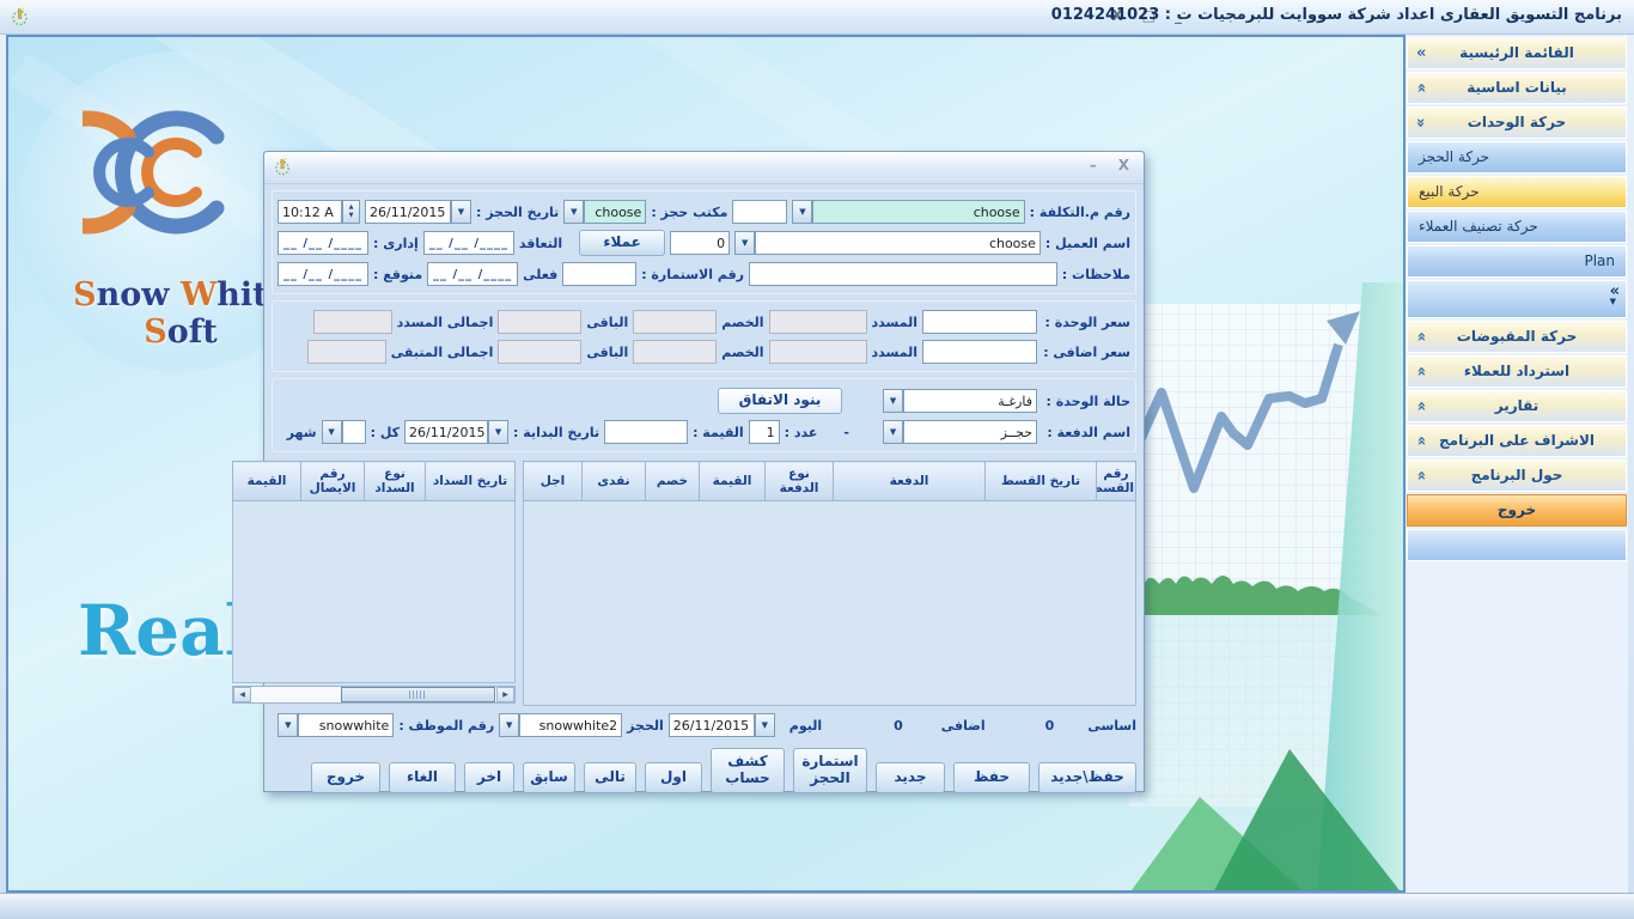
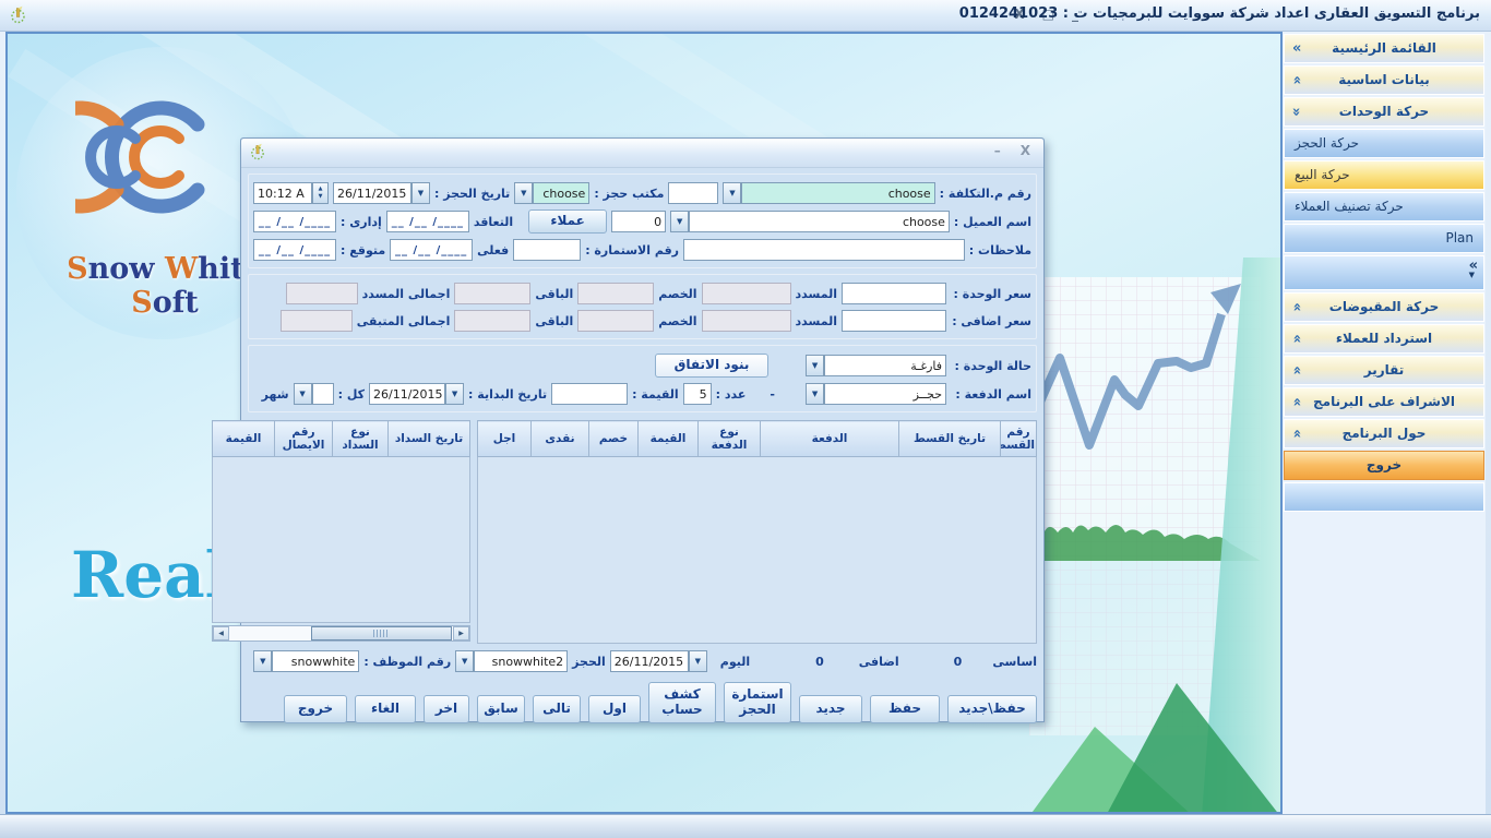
  X
  □
  _
  برنامج التسويق العقارى اعداد شركة سووايت للبرمجيات ت : 0124241023
  Snow Whit Soft
  »
  القائمة الرئيسية
  بيانات اساسية
  حركة الوحدات
  حركة الحجز
  حركة البيع
  حركة تصنيف العملاء
  Plan
  »
  ▼
  حركة المقبوضات
  استرداد للعملاء
  تقارير
  الاشراف على البرنامج
  حول البرنامج
  خروج
  –
  X
  رقم م.التكلفة :
  choose
  ▼
  مكتب حجز :
  choose
  ▼
  تاريخ الحجز :
  26/11/2015
  ▼
  10:12 A
  اسم العميل :
  choose
  ▼
  0
  عملاء
  التعاقد
  __ /__ /____
  إدارى :
  __ /__ /____
  ملاحظات :
  رقم الاستمارة :
  فعلى
  __ /__ /____
  متوقع :
  __ /__ /____
  سعر الوحدة :
  المسدد
  الخصم
  الباقى
  اجمالى المسدد
  سعر اضافى :
  المسدد
  الخصم
  الباقى
  اجمالى المتبقى
  حالة الوحدة :
  فارغـة
  ▼
  بنود الاتفاق
  اسم الدفعة :
  حجــز
  ▼
  -
  عدد :
- 1
+ 5
  القيمة :
  تاريخ البداية :
  26/11/2015
  ▼
  كل :
  ▼
  شهر
  رقم القسط	تاريخ القسط	الدفعة	نوع الدفعة	القيمة	خصم	نقدى	اجل
  تاريخ السداد	نوع السداد	رقم الايصال	القيمة
  اساسى
  0
  اضافى
  0
  اليوم
  26/11/2015
  ▼
  الحجز
  snowwhite2
  ▼
  رقم الموظف :
  snowwhite
  ▼
  حفظ\جديد
  حفظ
  جديد
  استمارة الحجز
  كشف حساب
  اول
  تالى
  سابق
  اخر
  الغاء
  خروج
